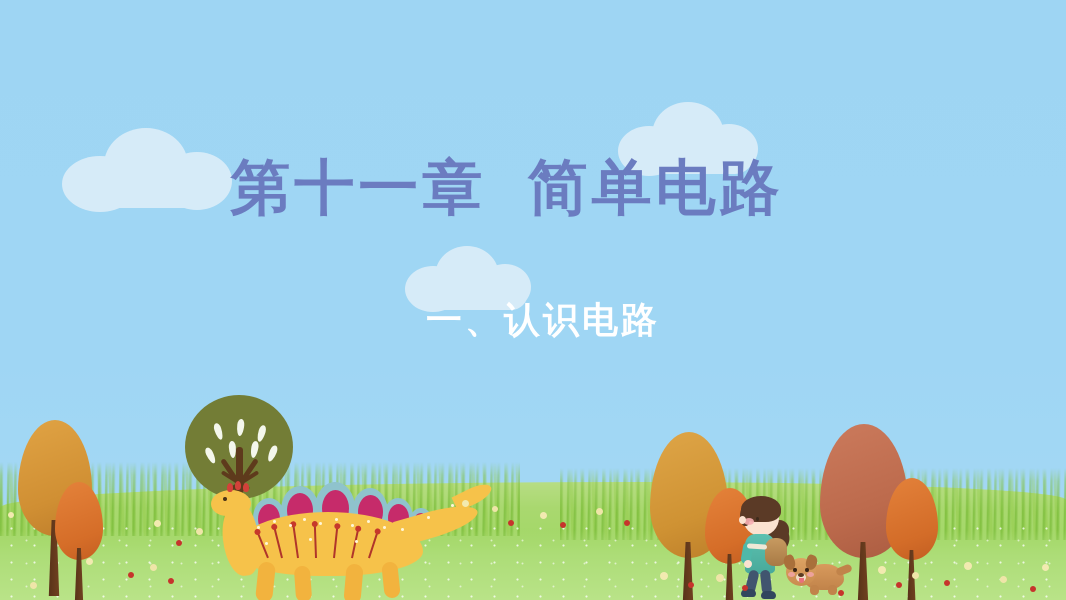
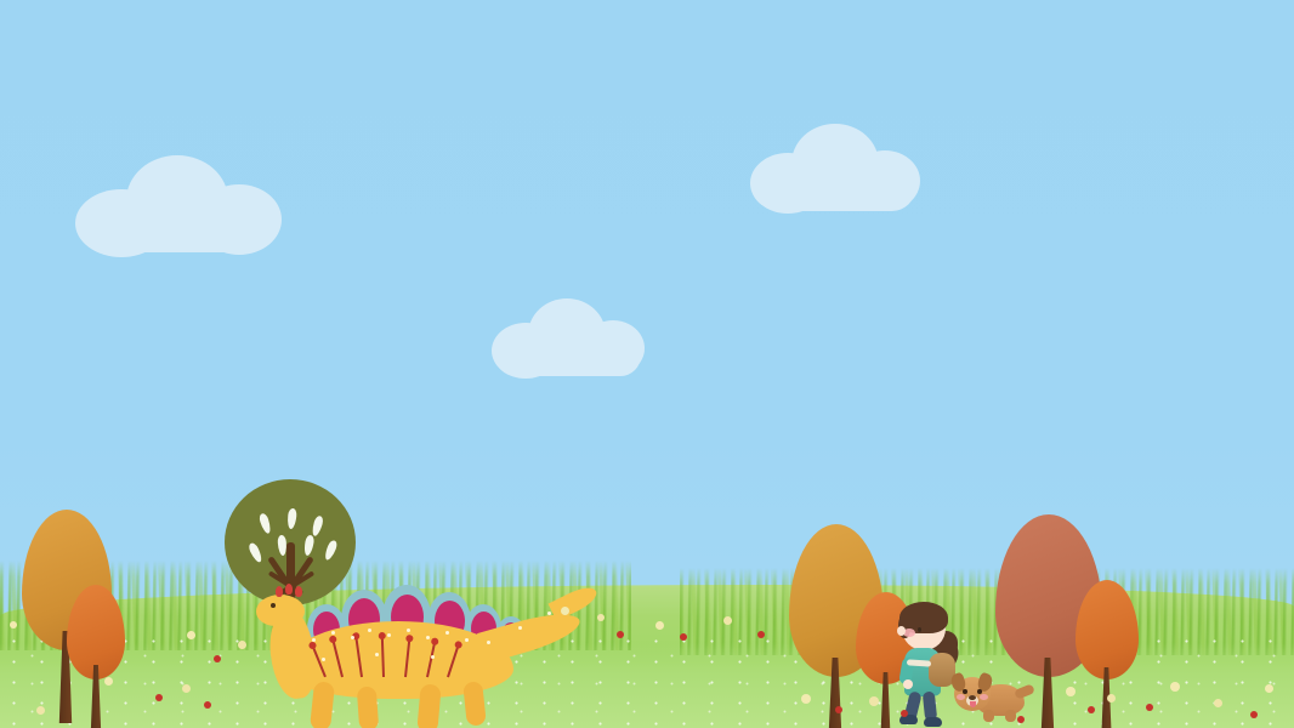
- 第十一章 简单电路
- 一、认识电路
